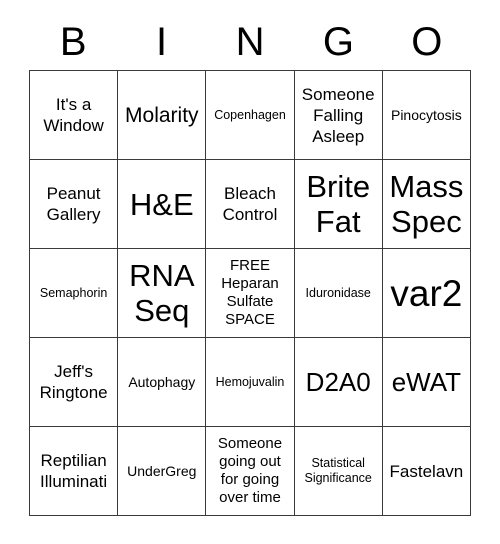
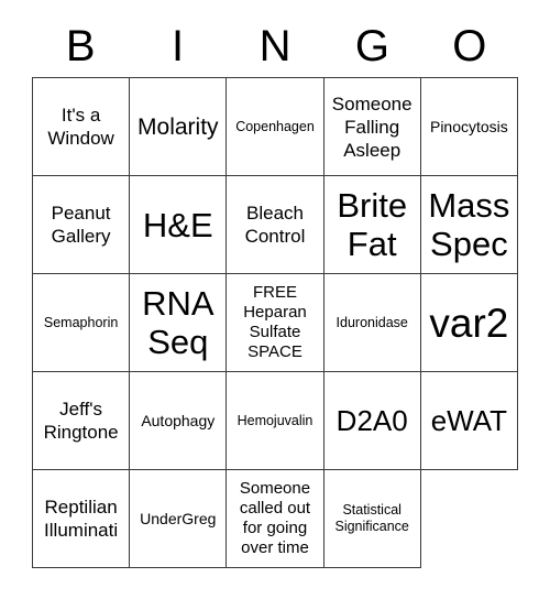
  B
  I
  N
  G
  O
  It's a Window
  Molarity
  Copenhagen
  Someone Falling Asleep
  Pinocytosis
  Peanut Gallery
  H&E
  Bleach Control
  Brite Fat
  Mass Spec
  Semaphorin
  RNA Seq
  FREE Heparan Sulfate SPACE
  Iduronidase
  var2
  Jeff's Ringtone
  Autophagy
  Hemojuvalin
  D2A0
  eWAT
  Reptilian Illuminati
  UnderGreg
- Someone going out for going over time
+ Someone called out for going over time
  Statistical Significance
- Fastelavn
